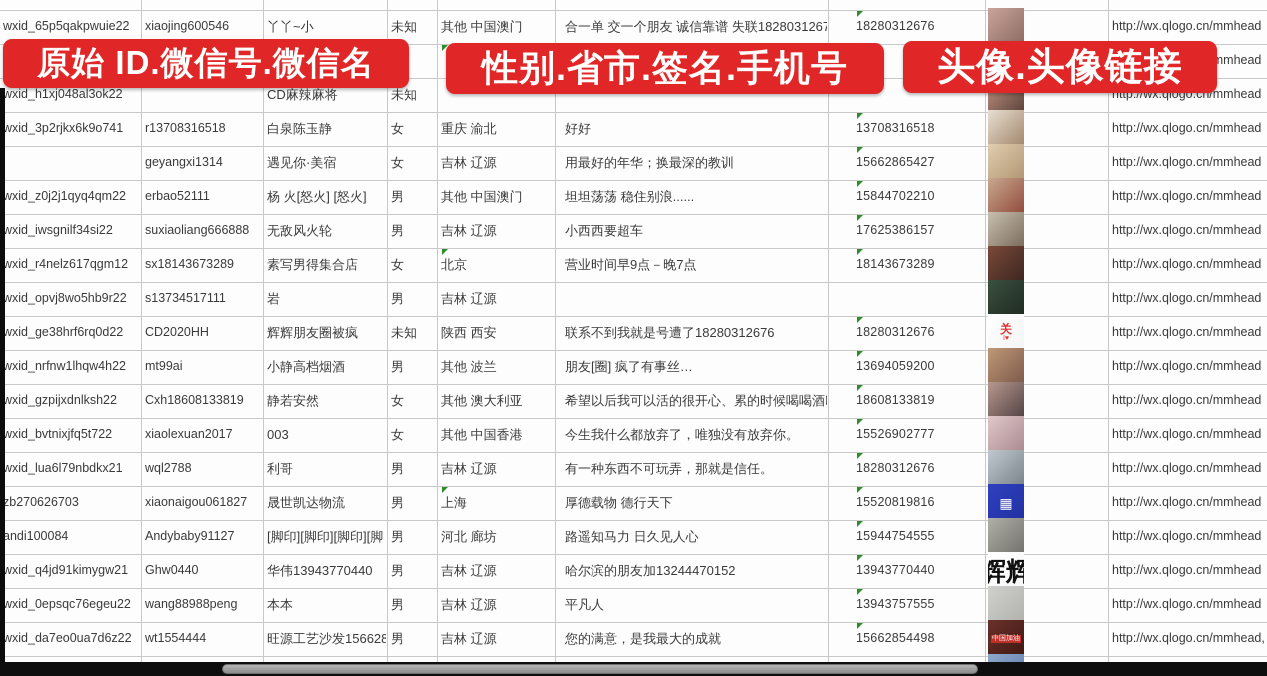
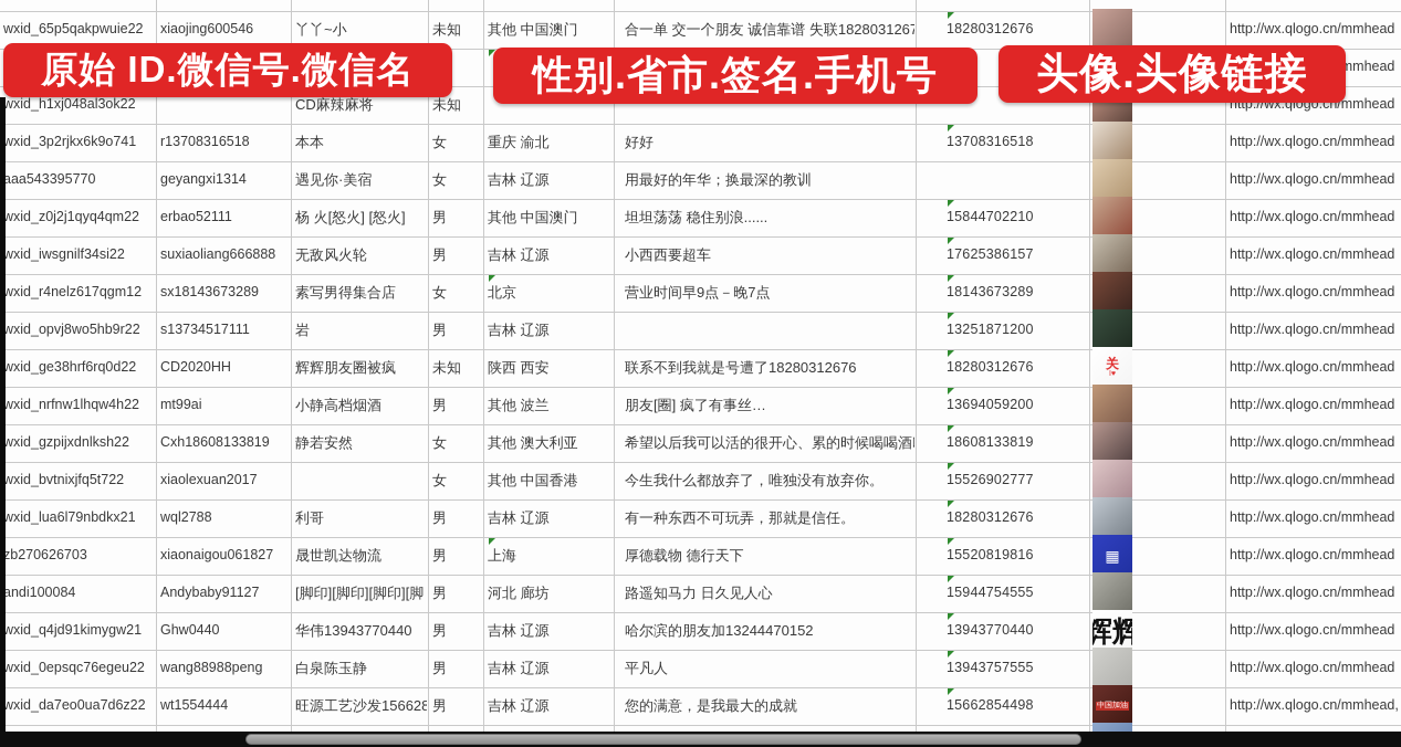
  wxid_65p5qakpwuie22
  xiaojing600546
  丫丫~小
  未知
  其他 中国澳门
  合一单 交一个朋友 诚信靠谱 失联1828031267
  18280312676
  http://wx.qlogo.cn/mmhead
  wxid_h1xj048al3ok22
  CD麻辣麻将
  未知
  http://wx.qlogo.cn/mmhead
  wxid_3p2rjkx6k9o741
  r13708316518
- 白泉陈玉静
+ 本本
  女
  重庆 渝北
  好好
  13708316518
  http://wx.qlogo.cn/mmhead
+ aaa543395770
  geyangxi1314
  遇见你·美宿
  女
  吉林 辽源
  用最好的年华；换最深的教训
- 15662865427
  http://wx.qlogo.cn/mmhead
  wxid_z0j2j1qyq4qm22
  erbao52111
  杨 火[怒火] [怒火]
  男
  其他 中国澳门
  坦坦荡荡 稳住别浪......
  15844702210
  http://wx.qlogo.cn/mmhead
  wxid_iwsgnilf34si22
  suxiaoliang666888
  无敌风火轮
  男
  吉林 辽源
  小西西要超车
  17625386157
  http://wx.qlogo.cn/mmhead
  wxid_r4nelz617qgm12
  sx18143673289
  素写男得集合店
  女
  北京
  营业时间早9点－晚7点
  18143673289
  http://wx.qlogo.cn/mmhead
  wxid_opvj8wo5hb9r22
  s13734517111
  岩
  男
  吉林 辽源
+ 13251871200
  http://wx.qlogo.cn/mmhead
  wxid_ge38hrf6rq0d22
  CD2020HH
  辉辉朋友圈被疯
  未知
  陕西 西安
  联系不到我就是号遭了18280312676
  18280312676
  关
  http://wx.qlogo.cn/mmhead
  wxid_nrfnw1lhqw4h22
  mt99ai
  小静高档烟酒
  男
  其他 波兰
  朋友[圈] 疯了有事丝…
  13694059200
  http://wx.qlogo.cn/mmhead
  wxid_gzpijxdnlksh22
  Cxh18608133819
  静若安然
  女
  其他 澳大利亚
  希望以后我可以活的很开心、累的时候喝喝酒
  18608133819
  http://wx.qlogo.cn/mmhead
  wxid_bvtnixjfq5t722
  xiaolexuan2017
- 003
  女
  其他 中国香港
  今生我什么都放弃了，唯独没有放弃你。
  15526902777
  http://wx.qlogo.cn/mmhead
  wxid_lua6l79nbdkx21
  wql2788
  利哥
  男
  吉林 辽源
  有一种东西不可玩弄，那就是信任。
  18280312676
  http://wx.qlogo.cn/mmhead
  zb270626703
  xiaonaigou061827
  晟世凯达物流
  男
  上海
  厚德载物 德行天下
  15520819816
  ▦
  http://wx.qlogo.cn/mmhead
  andi100084
  Andybaby91127
  [脚印][脚印][脚印][脚
  男
  河北 廊坊
  路遥知马力 日久见人心
  15944754555
  http://wx.qlogo.cn/mmhead
  wxid_q4jd91kimygw21
  Ghw0440
  华伟13943770440
  男
  吉林 辽源
  哈尔滨的朋友加13244470152
  13943770440
  辉辉
  http://wx.qlogo.cn/mmhead
  wxid_0epsqc76egeu22
  wang88988peng
- 本本
+ 白泉陈玉静
  男
  吉林 辽源
  平凡人
  13943757555
  http://wx.qlogo.cn/mmhead
  wxid_da7eo0ua7d6z22
  wt1554444
  旺源工艺沙发156628
  男
  吉林 辽源
  您的满意，是我最大的成就
  15662854498
  http://wx.qlogo.cn/mmhead,
  原始 ID.微信号.微信名
  性别.省市.签名.手机号
  头像.头像链接
